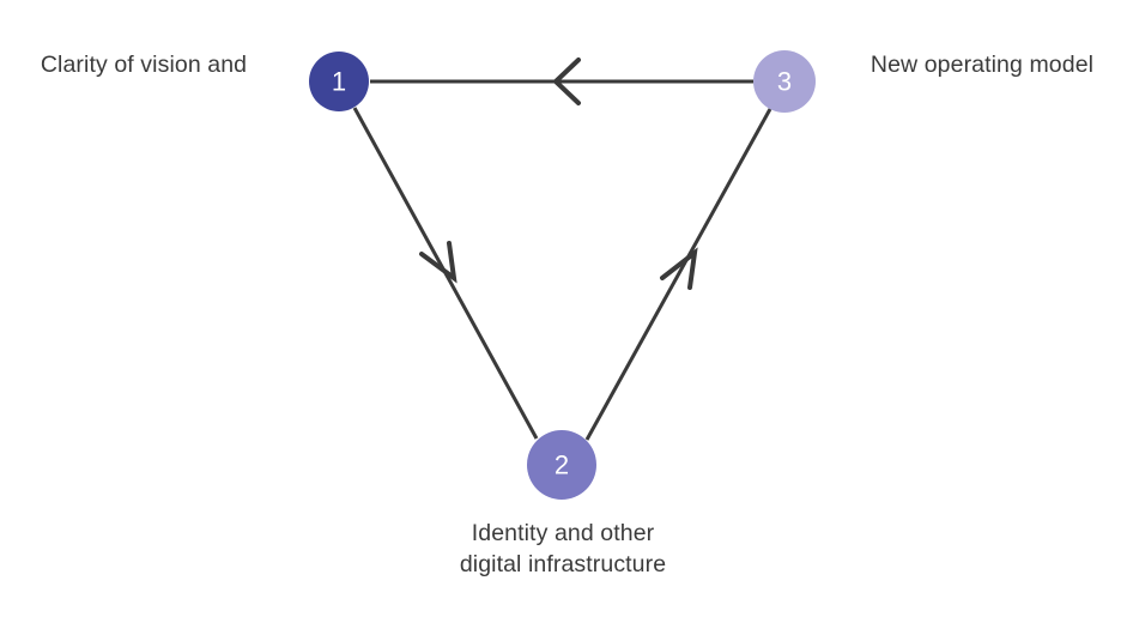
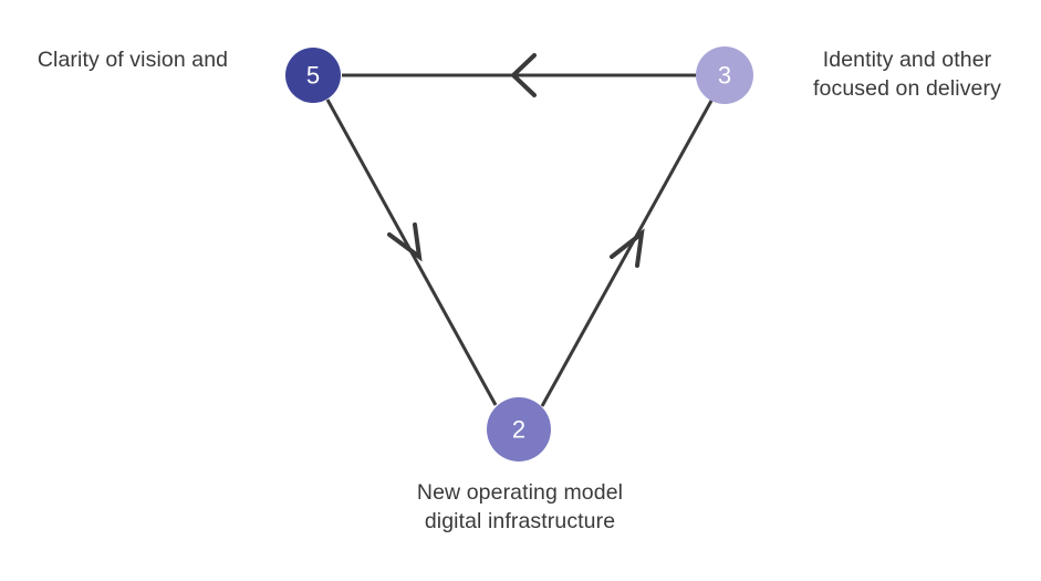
- 1
+ 5
  3
  2
  Clarity of vision and
- New operating model
+ Identity and other
+ focused on delivery
- Identity and other
+ New operating model
  digital infrastructure
